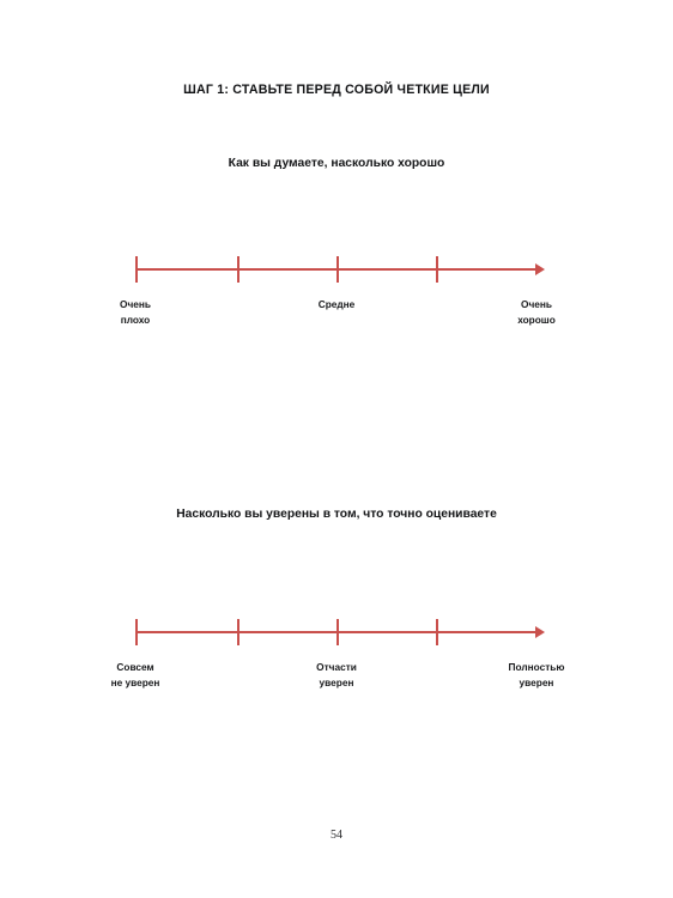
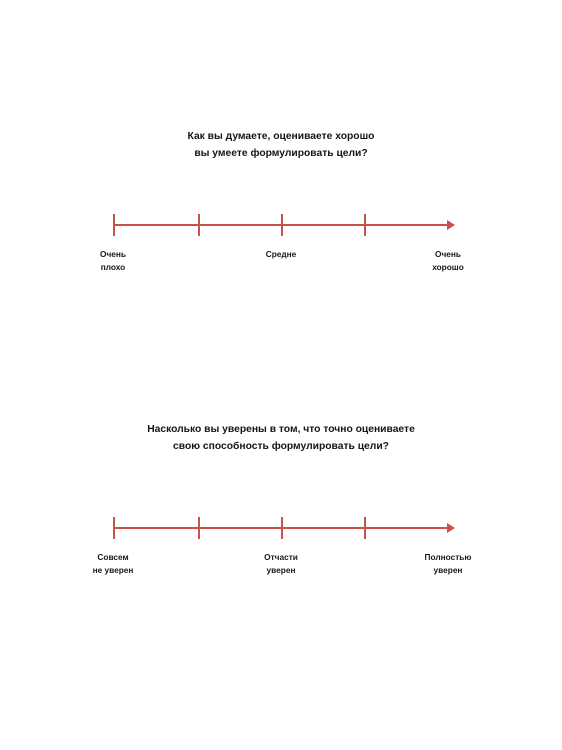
- ШАГ 1: СТАВЬТЕ ПЕРЕД СОБОЙ ЧЕТКИЕ ЦЕЛИ
- Как вы думаете, насколько хорошо
+ Как вы думаете, оцениваете хорошо
+ вы умеете формулировать цели?
  Очень
  плохо
  Средне
  Очень
  хорошо
  Насколько вы уверены в том, что точно оцениваете
+ свою способность формулировать цели?
  Совсем
  не уверен
  Отчасти
  уверен
  Полностью
  уверен
- 54
